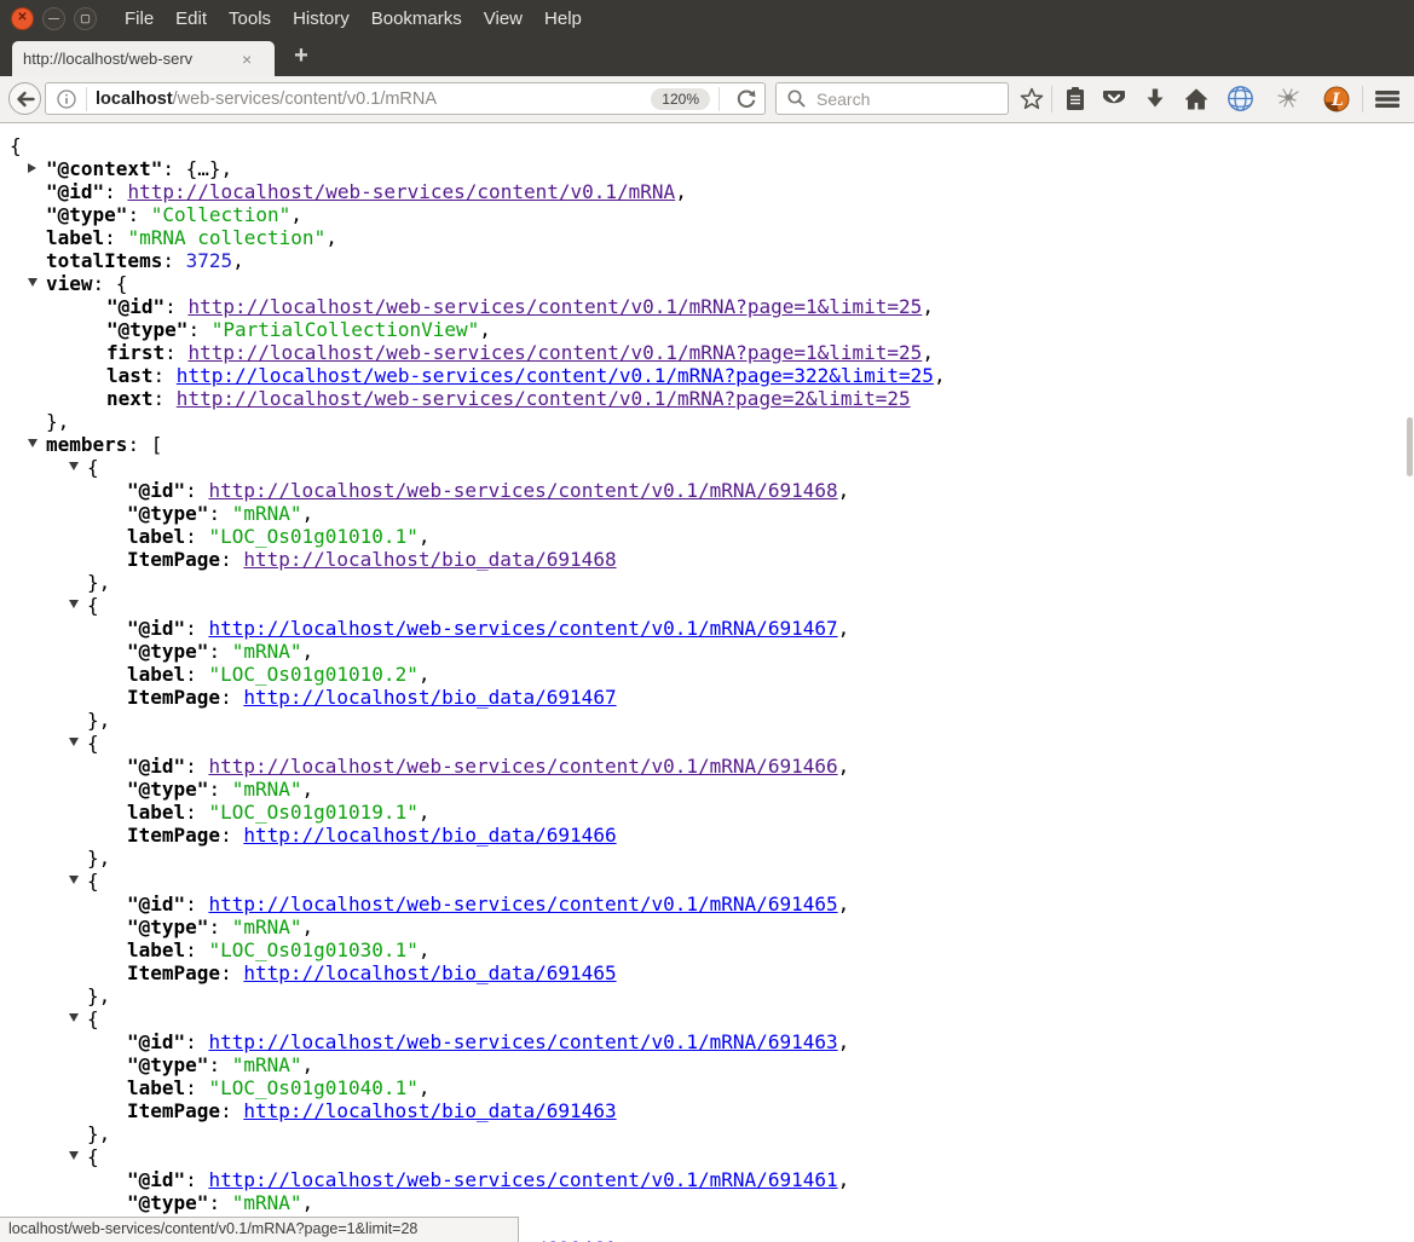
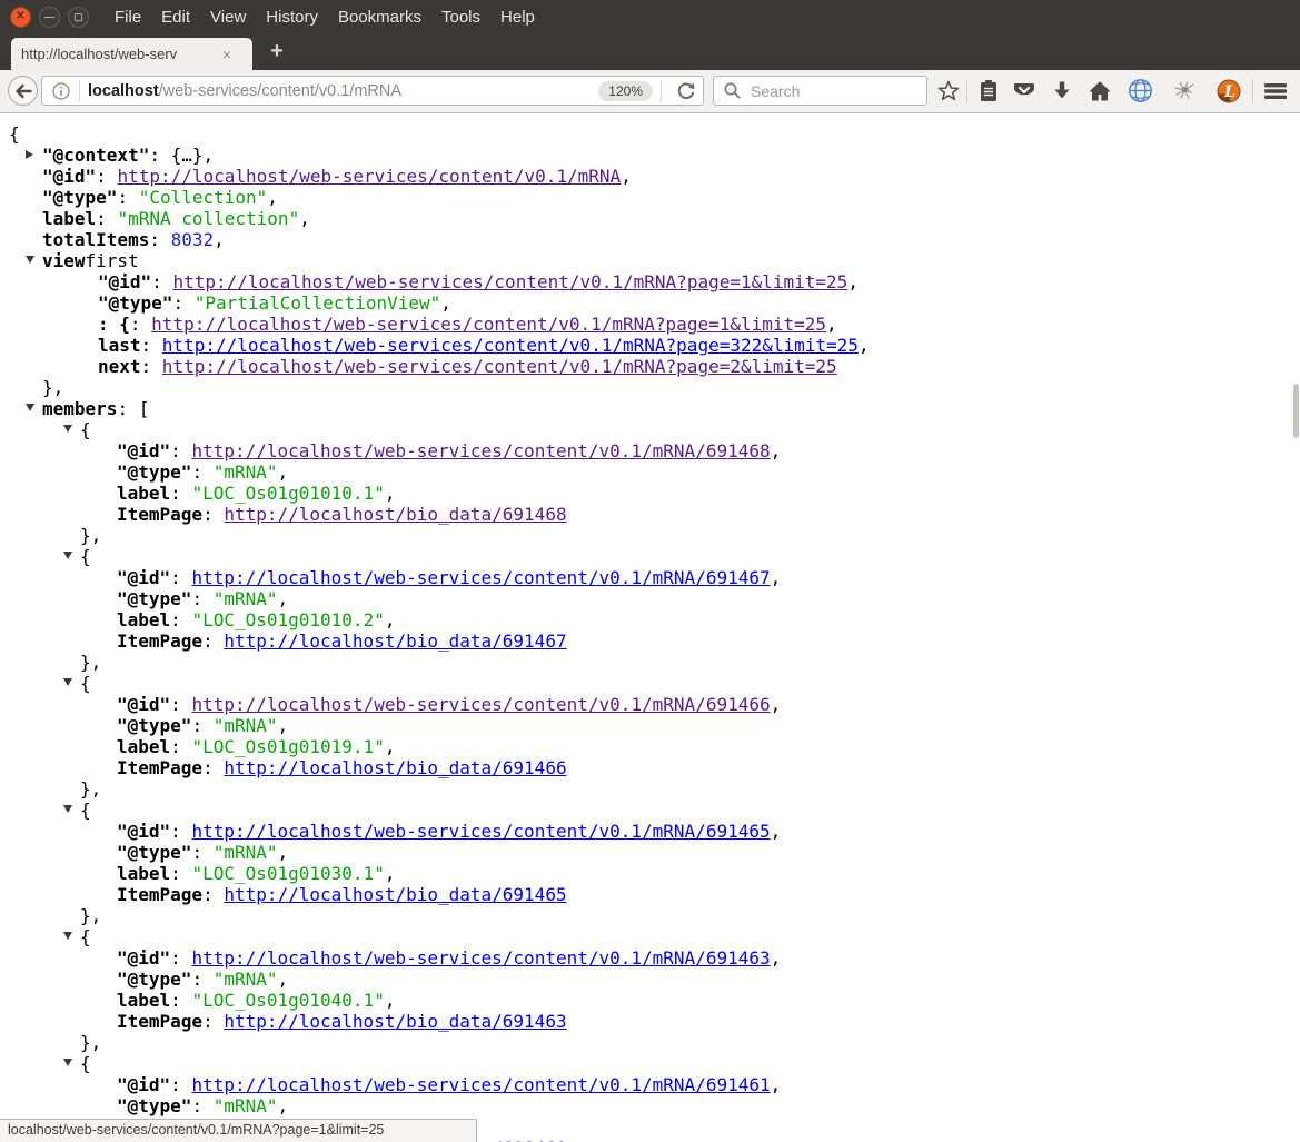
  ✕
  —
  ▢
  File
  Edit
- Tools
+ View
  History
  Bookmarks
- View
+ Tools
  Help
  http://localhost/web-serv
  ×
  +
  localhost/web-services/content/v0.1/mRNA
  120%
  Search
  L
  {
  "@context": {…},
  "@id": http://localhost/web-services/content/v0.1/mRNA,
  "@type": "Collection",
  label: "mRNA collection",
- totalItems: 3725,
+ totalItems: 8032,
- view: {
+ viewfirst
  "@id": http://localhost/web-services/content/v0.1/mRNA?page=1&limit=25,
  "@type": "PartialCollectionView",
- first: http://localhost/web-services/content/v0.1/mRNA?page=1&limit=25,
+ : {: http://localhost/web-services/content/v0.1/mRNA?page=1&limit=25,
  last: http://localhost/web-services/content/v0.1/mRNA?page=322&limit=25,
  next: http://localhost/web-services/content/v0.1/mRNA?page=2&limit=25
  },
  members: [
  {
  "@id": http://localhost/web-services/content/v0.1/mRNA/691468,
  "@type": "mRNA",
  label: "LOC_Os01g01010.1",
  ItemPage: http://localhost/bio_data/691468
  },
  {
  "@id": http://localhost/web-services/content/v0.1/mRNA/691467,
  "@type": "mRNA",
  label: "LOC_Os01g01010.2",
  ItemPage: http://localhost/bio_data/691467
  },
  {
  "@id": http://localhost/web-services/content/v0.1/mRNA/691466,
  "@type": "mRNA",
  label: "LOC_Os01g01019.1",
  ItemPage: http://localhost/bio_data/691466
  },
  {
  "@id": http://localhost/web-services/content/v0.1/mRNA/691465,
  "@type": "mRNA",
  label: "LOC_Os01g01030.1",
  ItemPage: http://localhost/bio_data/691465
  },
  {
  "@id": http://localhost/web-services/content/v0.1/mRNA/691463,
  "@type": "mRNA",
  label: "LOC_Os01g01040.1",
  ItemPage: http://localhost/bio_data/691463
  },
  {
  "@id": http://localhost/web-services/content/v0.1/mRNA/691461,
  "@type": "mRNA",
- localhost/web-services/content/v0.1/mRNA?page=1&limit=28
+ localhost/web-services/content/v0.1/mRNA?page=1&limit=25
